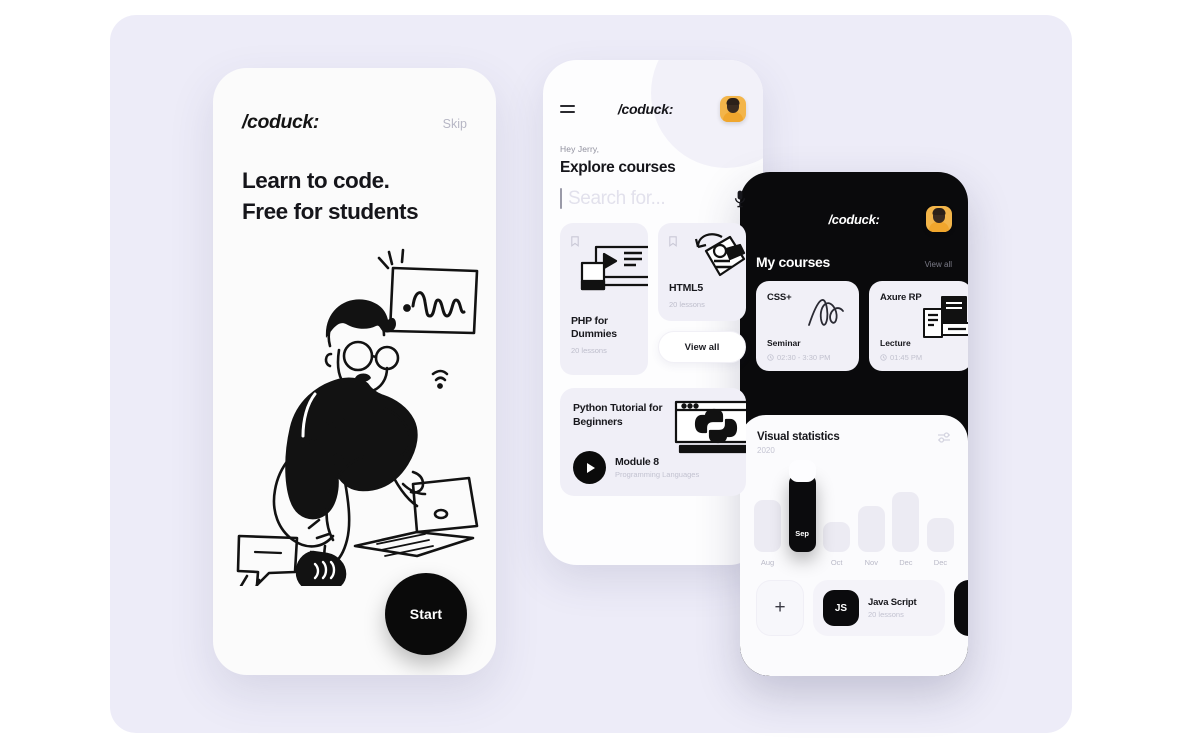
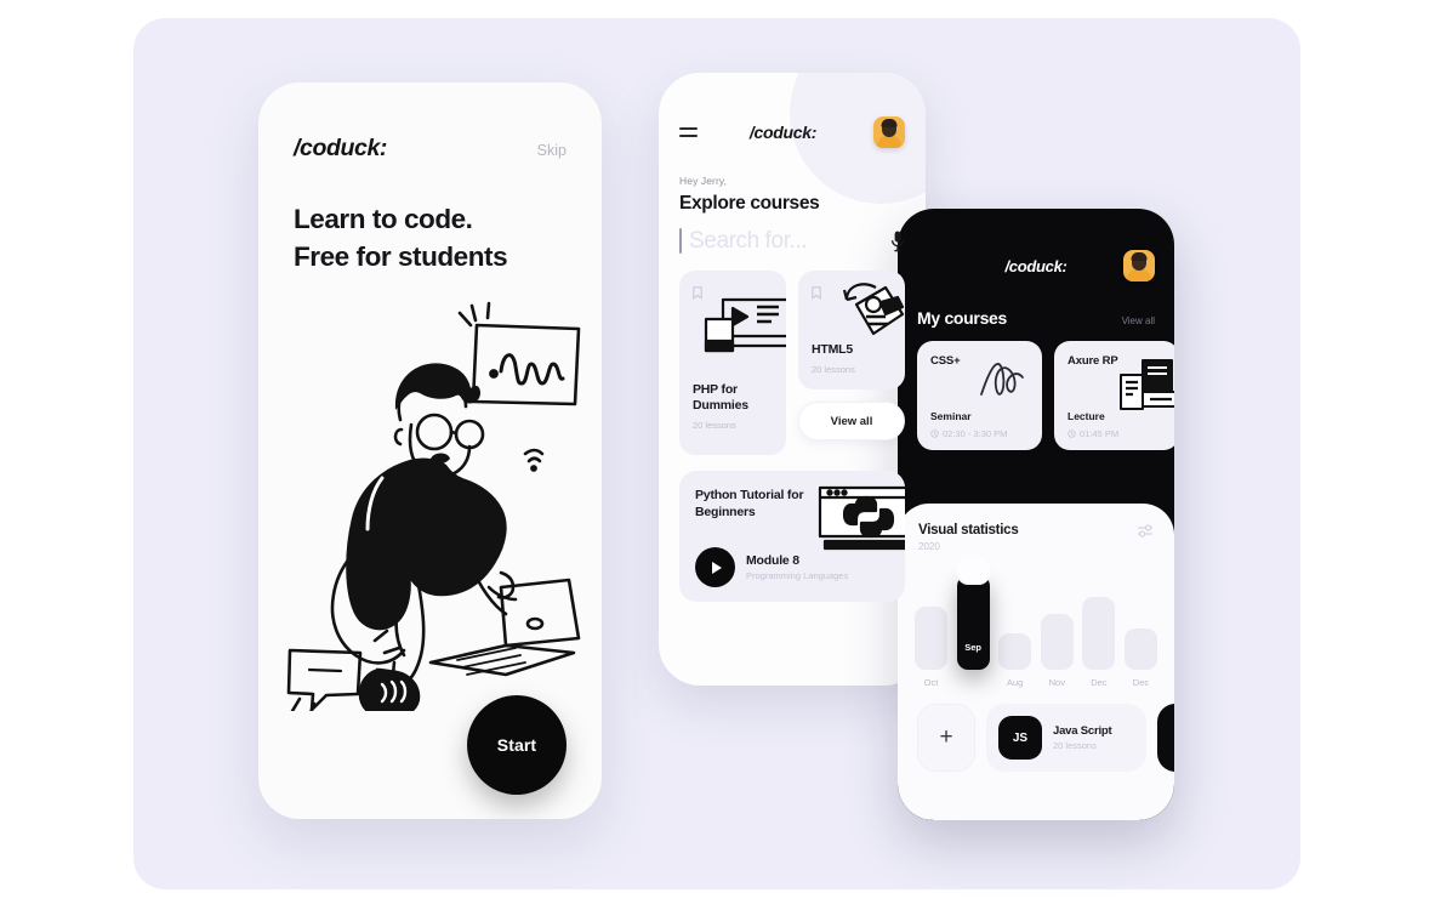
  /coduck:
  Skip
  Learn to code.
  Free for students
  Start
  /coduck:
  Hey Jerry,
  Explore courses
  Search for...
  PHP for Dummies
  20 lessons
  HTML5
  20 lessons
  View all
  Python Tutorial for Beginners
  Module 8
  Programming Languages
  /coduck:
  My courses
  View all
  CSS+
  Seminar
  02:30 - 3:30 PM
  Axure RP
  Lecture
  01:45 PM
  Visual statistics
  2020
- Aug
+ Oct
  Sep
- Oct
+ Aug
  Nov
  Dec
  Dec
  +
  JS
  Java Script
  20 lessons
